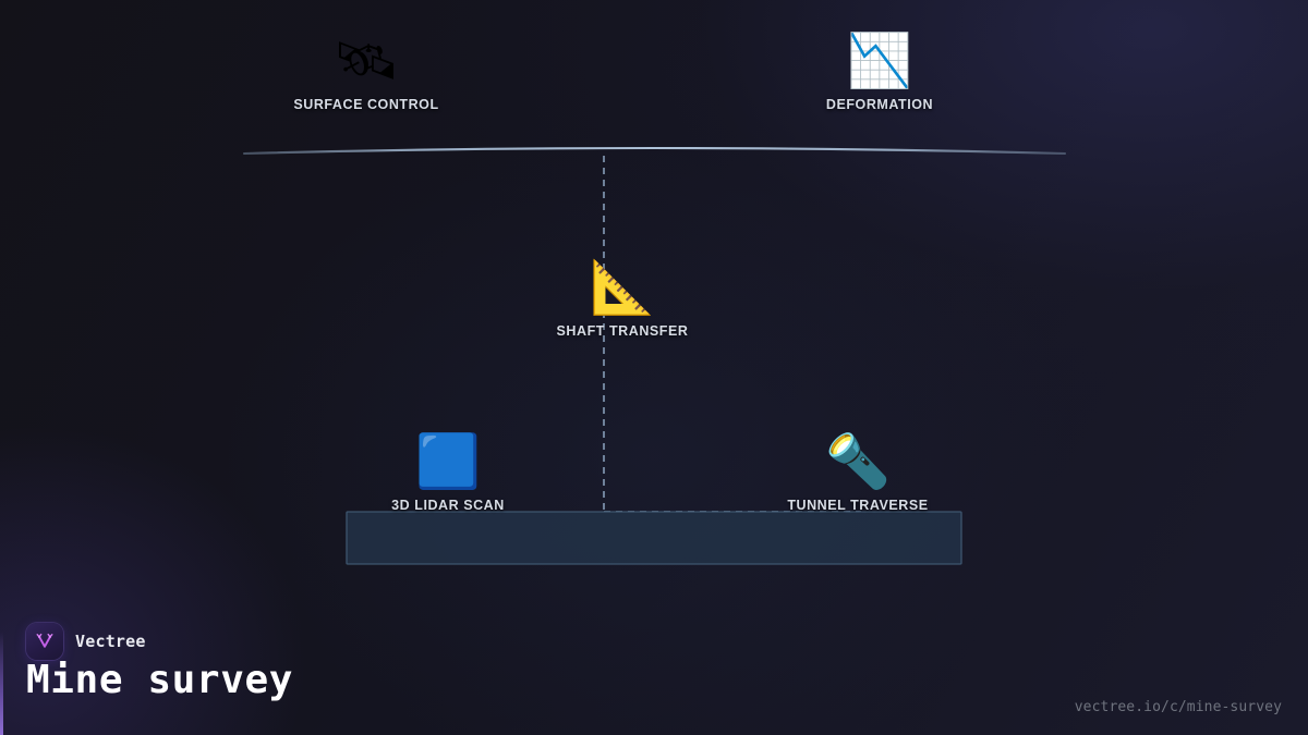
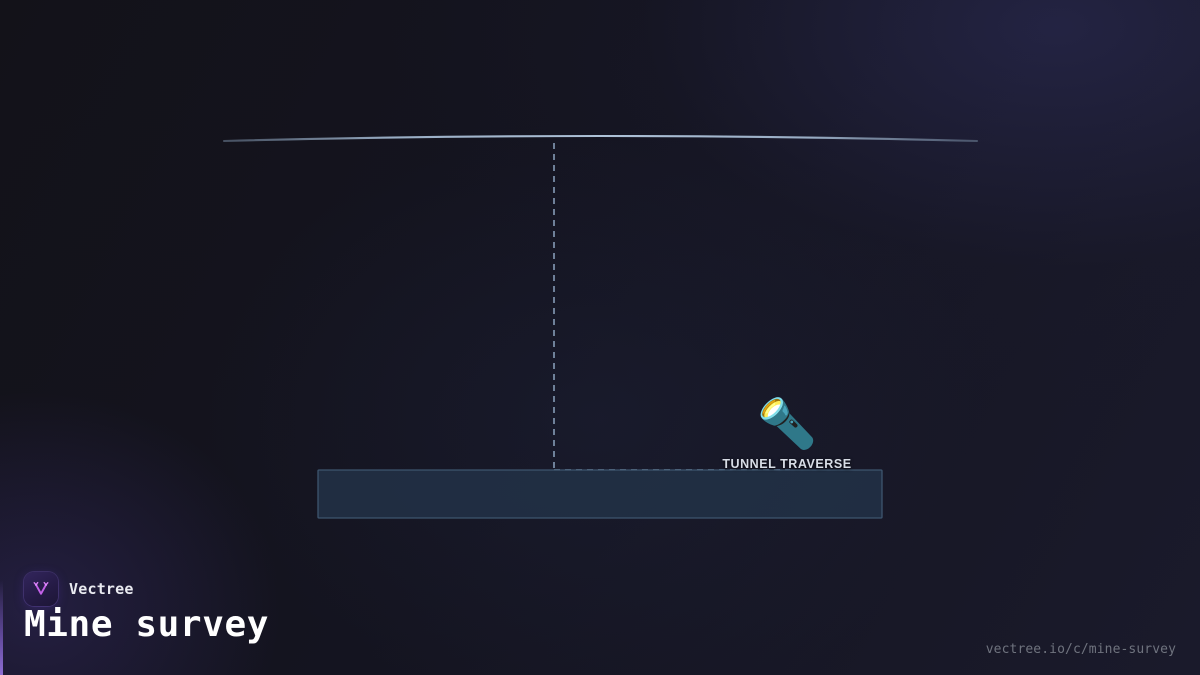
- 🛰
- SURFACE CONTROL
- 📉
- DEFORMATION
- 📐
- SHAFT TRANSFER
- 🟦
- 3D LIDAR SCAN
  🔦
  TUNNEL TRAVERSE
  Vectree
  Mine survey
  vectree.io/c/mine-survey
